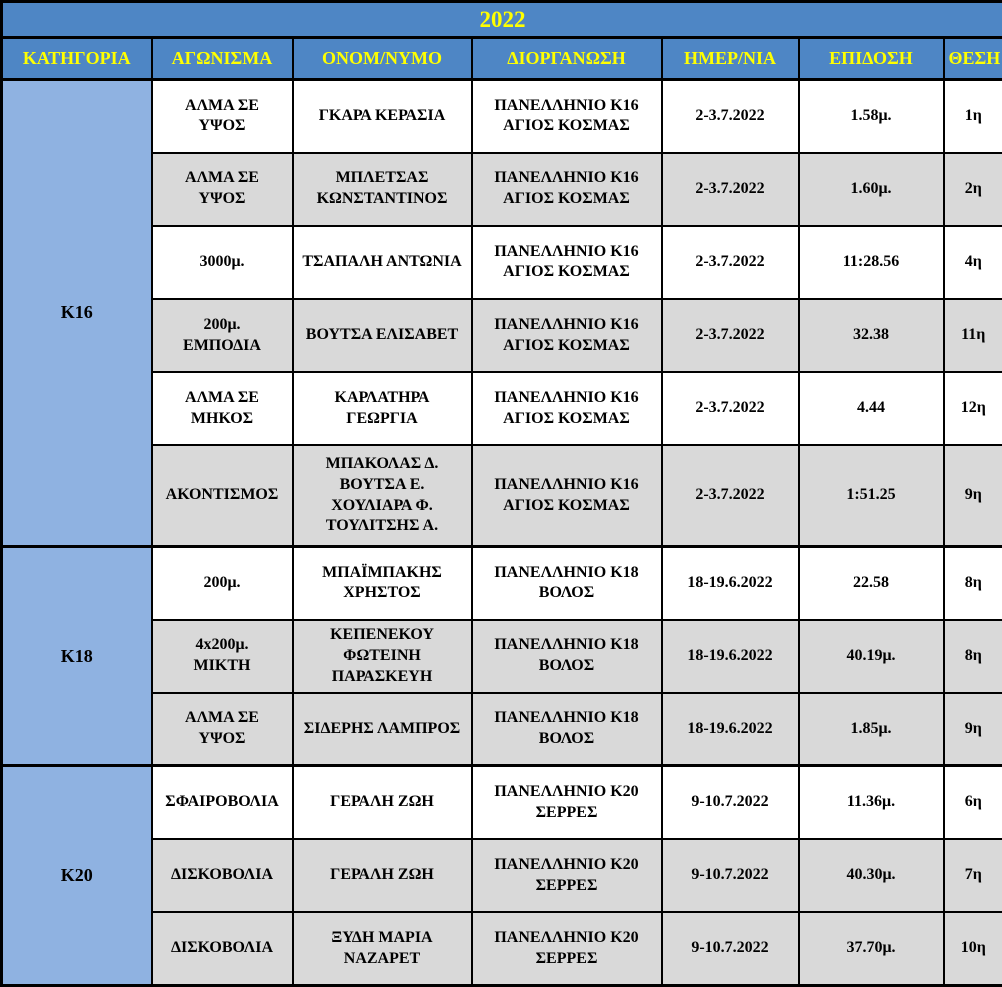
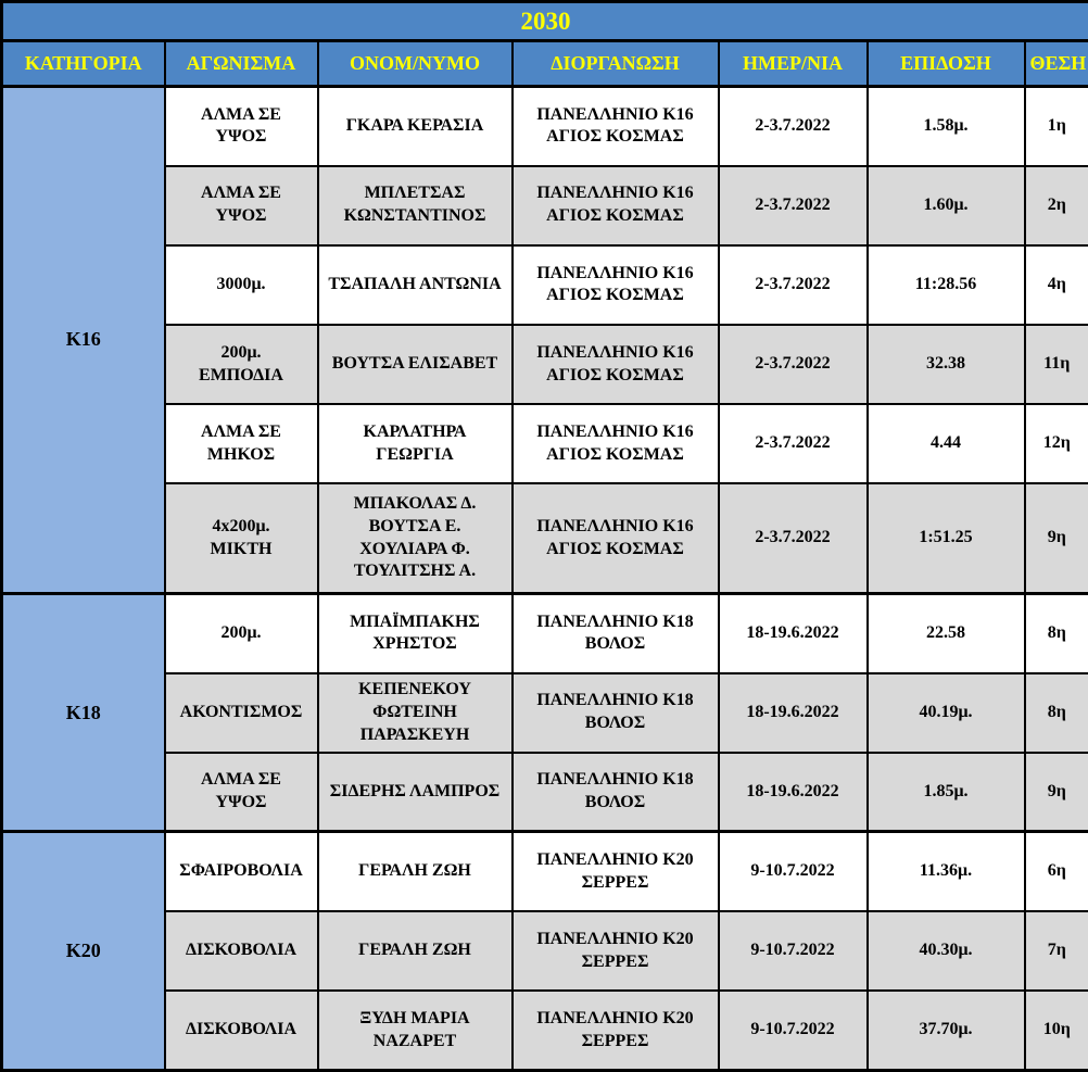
- 2022
+ 2030
  ΚΑΤΗΓΟΡΙΑ	ΑΓΩΝΙΣΜΑ	ΟΝΟΜ/ΝΥΜΟ	ΔΙΟΡΓΑΝΩΣΗ	ΗΜΕΡ/ΝΙΑ	ΕΠΙΔΟΣΗ	ΘΕΣΗ
  Κ16	ΑΛΜΑ ΣΕ ΥΨΟΣ	ΓΚΑΡΑ ΚΕΡΑΣΙΑ	ΠΑΝΕΛΛΗΝΙΟ Κ16 ΑΓΙΟΣ ΚΟΣΜΑΣ	2-3.7.2022	1.58μ.	1η
  ΑΛΜΑ ΣΕ ΥΨΟΣ	ΜΠΛΕΤΣΑΣ ΚΩΝΣΤΑΝΤΙΝΟΣ	ΠΑΝΕΛΛΗΝΙΟ Κ16 ΑΓΙΟΣ ΚΟΣΜΑΣ	2-3.7.2022	1.60μ.	2η
  3000μ.	ΤΣΑΠΑΛΗ ΑΝΤΩΝΙΑ	ΠΑΝΕΛΛΗΝΙΟ Κ16 ΑΓΙΟΣ ΚΟΣΜΑΣ	2-3.7.2022	11:28.56	4η
  200μ. ΕΜΠΟΔΙΑ	ΒΟΥΤΣΑ ΕΛΙΣΑΒΕΤ	ΠΑΝΕΛΛΗΝΙΟ Κ16 ΑΓΙΟΣ ΚΟΣΜΑΣ	2-3.7.2022	32.38	11η
  ΑΛΜΑ ΣΕ ΜΗΚΟΣ	ΚΑΡΛΑΤΗΡΑ ΓΕΩΡΓΙΑ	ΠΑΝΕΛΛΗΝΙΟ Κ16 ΑΓΙΟΣ ΚΟΣΜΑΣ	2-3.7.2022	4.44	12η
- ΑΚΟΝΤΙΣΜΟΣ	ΜΠΑΚΟΛΑΣ Δ. ΒΟΥΤΣΑ Ε. ΧΟΥΛΙΑΡΑ Φ. ΤΟΥΛΙΤΣΗΣ Α.	ΠΑΝΕΛΛΗΝΙΟ Κ16 ΑΓΙΟΣ ΚΟΣΜΑΣ	2-3.7.2022	1:51.25	9η
+ 4x200μ. ΜΙΚΤΗ	ΜΠΑΚΟΛΑΣ Δ. ΒΟΥΤΣΑ Ε. ΧΟΥΛΙΑΡΑ Φ. ΤΟΥΛΙΤΣΗΣ Α.	ΠΑΝΕΛΛΗΝΙΟ Κ16 ΑΓΙΟΣ ΚΟΣΜΑΣ	2-3.7.2022	1:51.25	9η
  Κ18	200μ.	ΜΠΑΪΜΠΑΚΗΣ ΧΡΗΣΤΟΣ	ΠΑΝΕΛΛΗΝΙΟ Κ18 ΒΟΛΟΣ	18-19.6.2022	22.58	8η
- 4x200μ. ΜΙΚΤΗ	ΚΕΠΕΝΕΚΟΥ ΦΩΤΕΙΝΗ ΠΑΡΑΣΚΕΥΗ	ΠΑΝΕΛΛΗΝΙΟ Κ18 ΒΟΛΟΣ	18-19.6.2022	40.19μ.	8η
+ ΑΚΟΝΤΙΣΜΟΣ	ΚΕΠΕΝΕΚΟΥ ΦΩΤΕΙΝΗ ΠΑΡΑΣΚΕΥΗ	ΠΑΝΕΛΛΗΝΙΟ Κ18 ΒΟΛΟΣ	18-19.6.2022	40.19μ.	8η
  ΑΛΜΑ ΣΕ ΥΨΟΣ	ΣΙΔΕΡΗΣ ΛΑΜΠΡΟΣ	ΠΑΝΕΛΛΗΝΙΟ Κ18 ΒΟΛΟΣ	18-19.6.2022	1.85μ.	9η
  Κ20	ΣΦΑΙΡΟΒΟΛΙΑ	ΓΕΡΑΛΗ ΖΩΗ	ΠΑΝΕΛΛΗΝΙΟ Κ20 ΣΕΡΡΕΣ	9-10.7.2022	11.36μ.	6η
  ΔΙΣΚΟΒΟΛΙΑ	ΓΕΡΑΛΗ ΖΩΗ	ΠΑΝΕΛΛΗΝΙΟ Κ20 ΣΕΡΡΕΣ	9-10.7.2022	40.30μ.	7η
  ΔΙΣΚΟΒΟΛΙΑ	ΞΥΔΗ ΜΑΡΙΑ ΝΑΖΑΡΕΤ	ΠΑΝΕΛΛΗΝΙΟ Κ20 ΣΕΡΡΕΣ	9-10.7.2022	37.70μ.	10η
